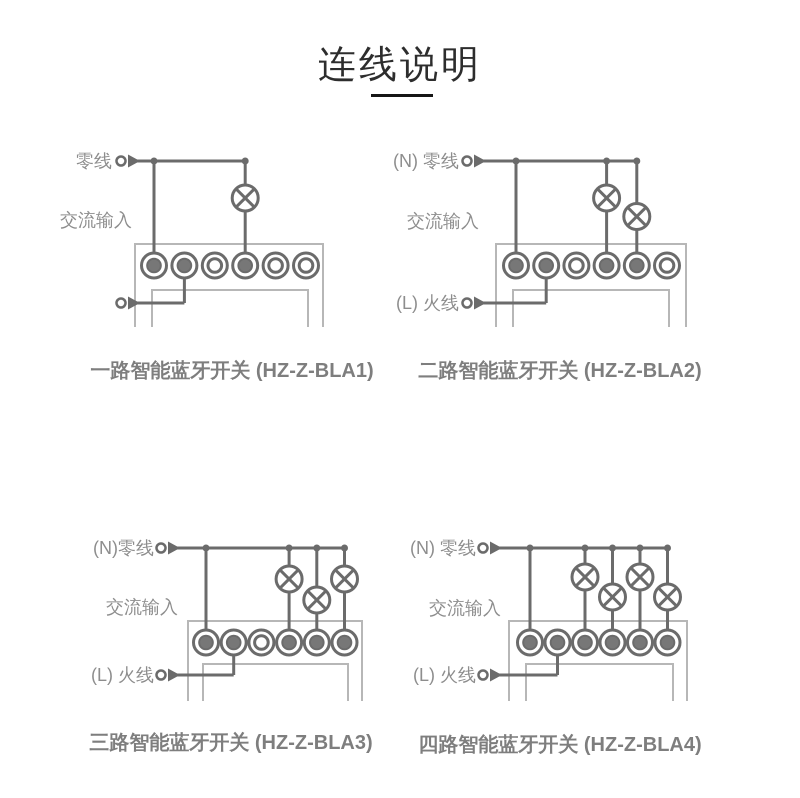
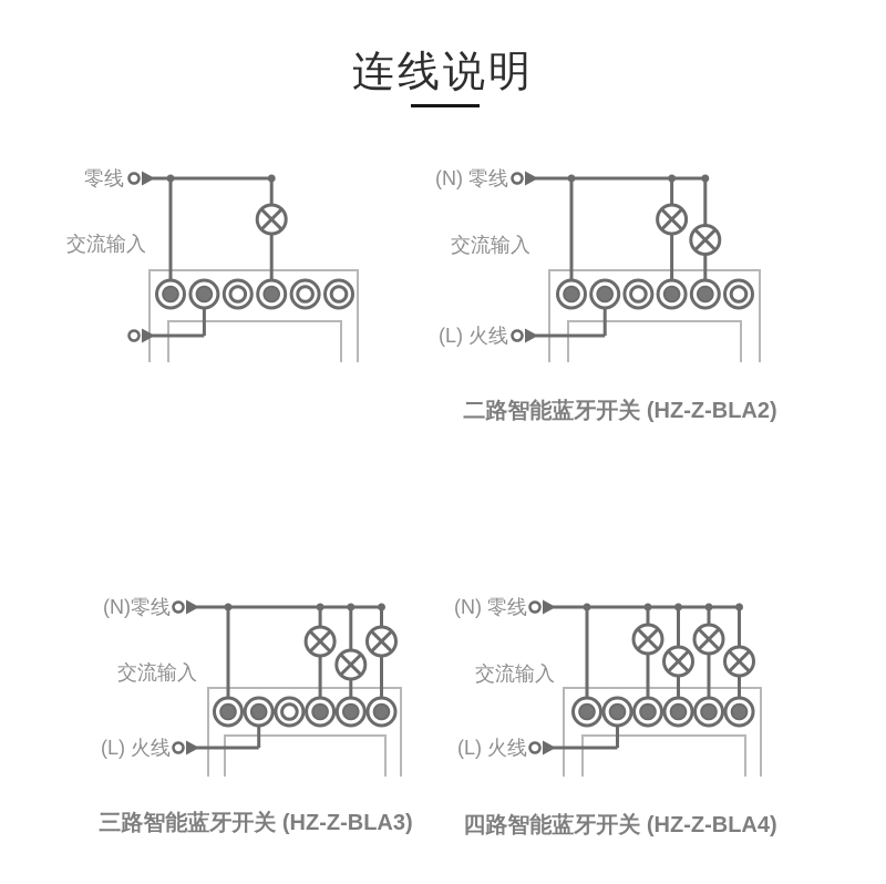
  连线说明
  零线
  交流输入
- 一路智能蓝牙开关 (HZ-Z-BLA1)
  (N) 零线
  交流输入
  (L) 火线
  二路智能蓝牙开关 (HZ-Z-BLA2)
  (N)零线
  交流输入
  (L) 火线
  三路智能蓝牙开关 (HZ-Z-BLA3)
  (N) 零线
  交流输入
  (L) 火线
  四路智能蓝牙开关 (HZ-Z-BLA4)
